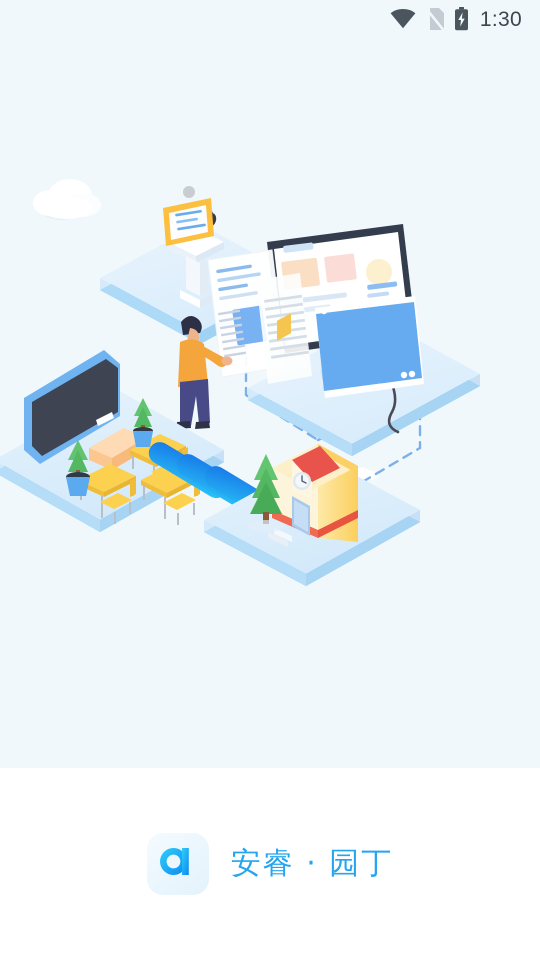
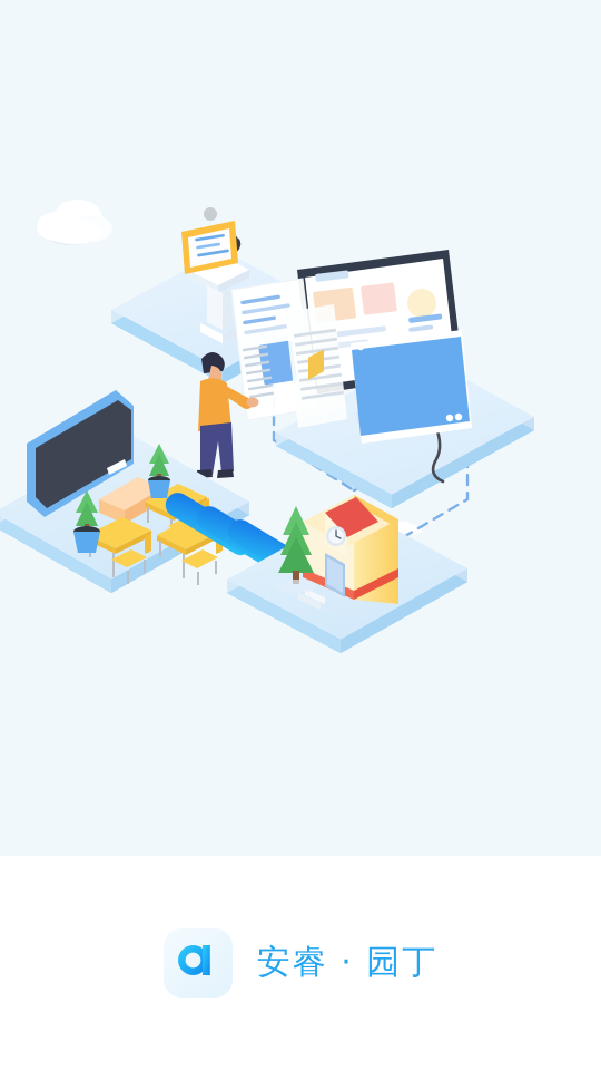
- 1:30
  安睿 · 园丁
